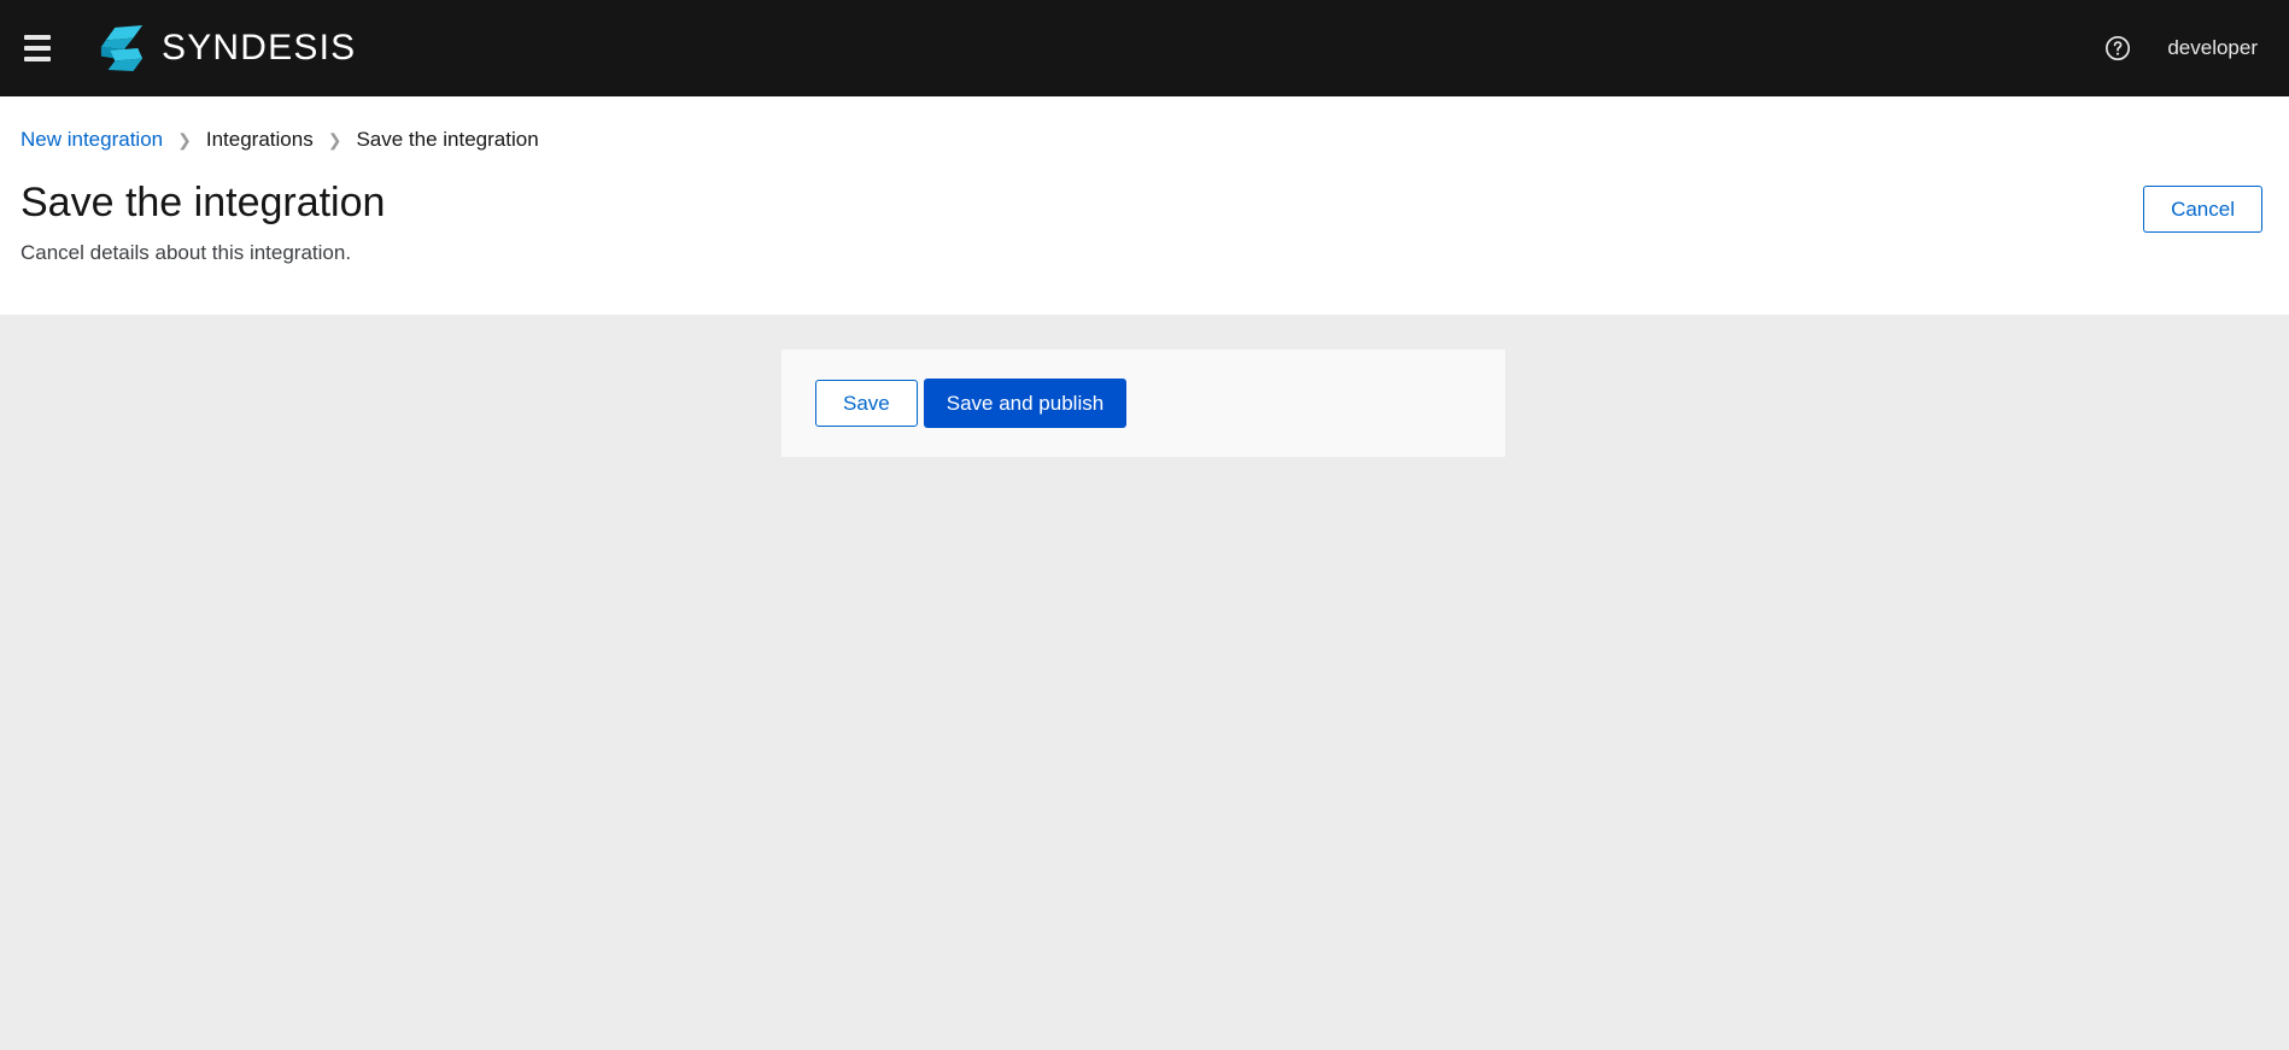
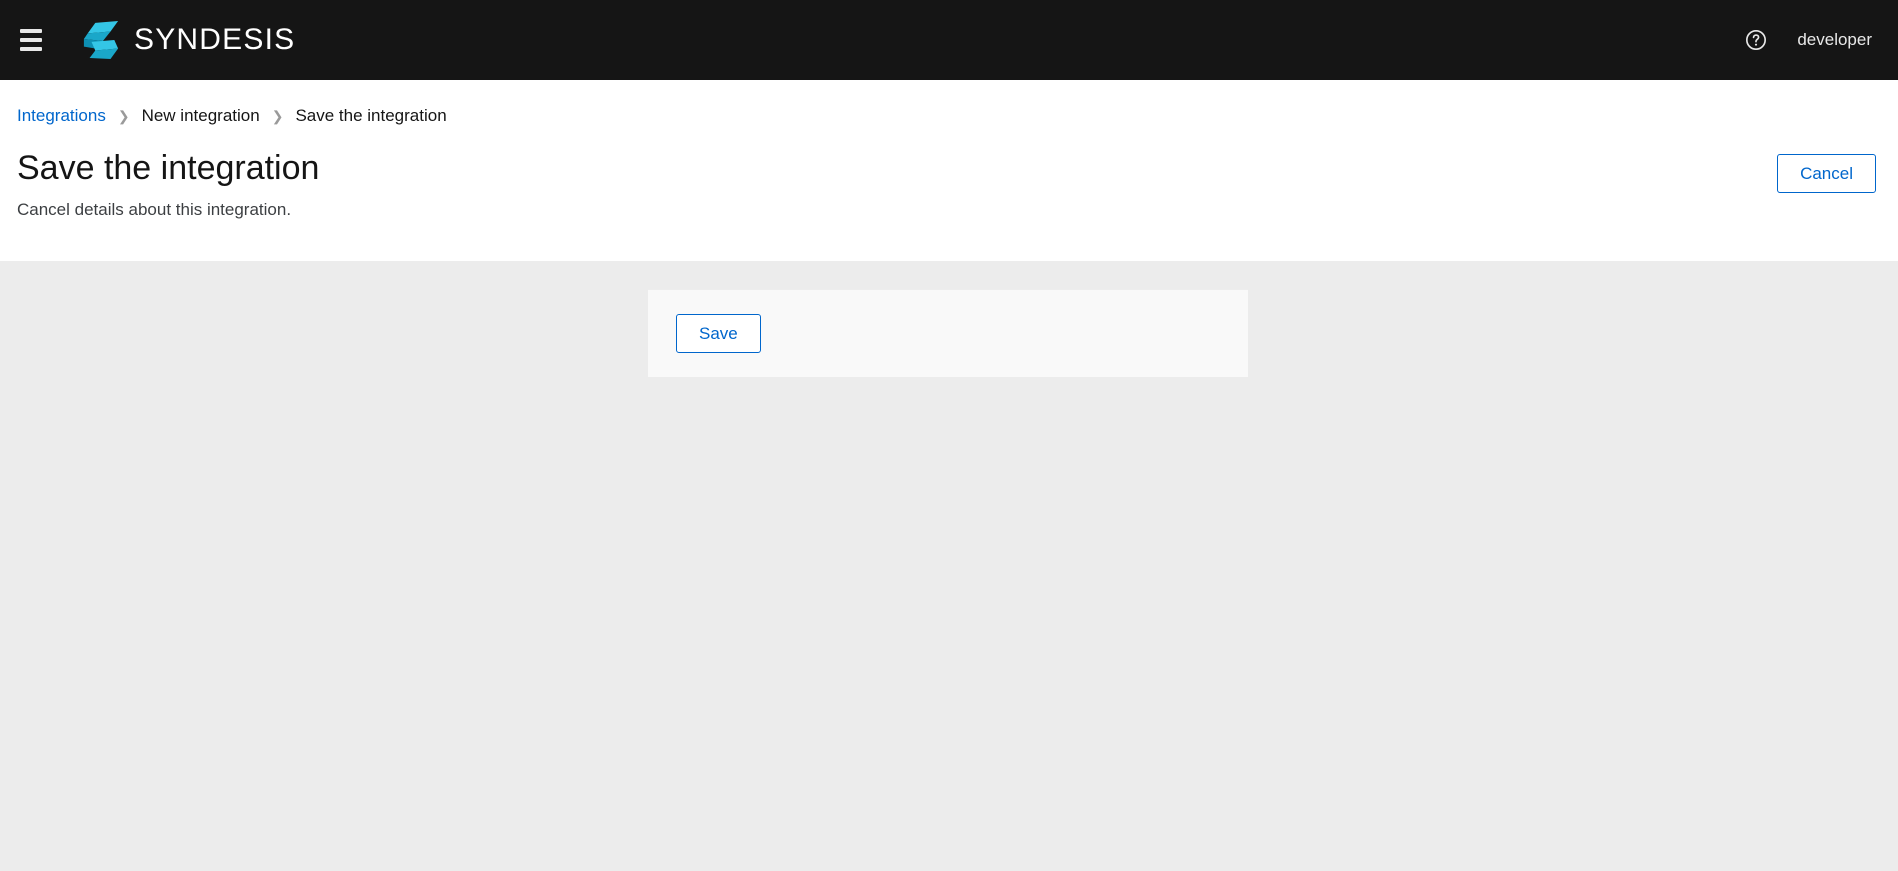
  SYNDESIS
  developer
- New integration
+ Integrations
  ❯
- Integrations
+ New integration
  ❯
  Save the integration
  Save the integration
  Cancel details about this integration.
  Cancel
  Save
- Save and publish
